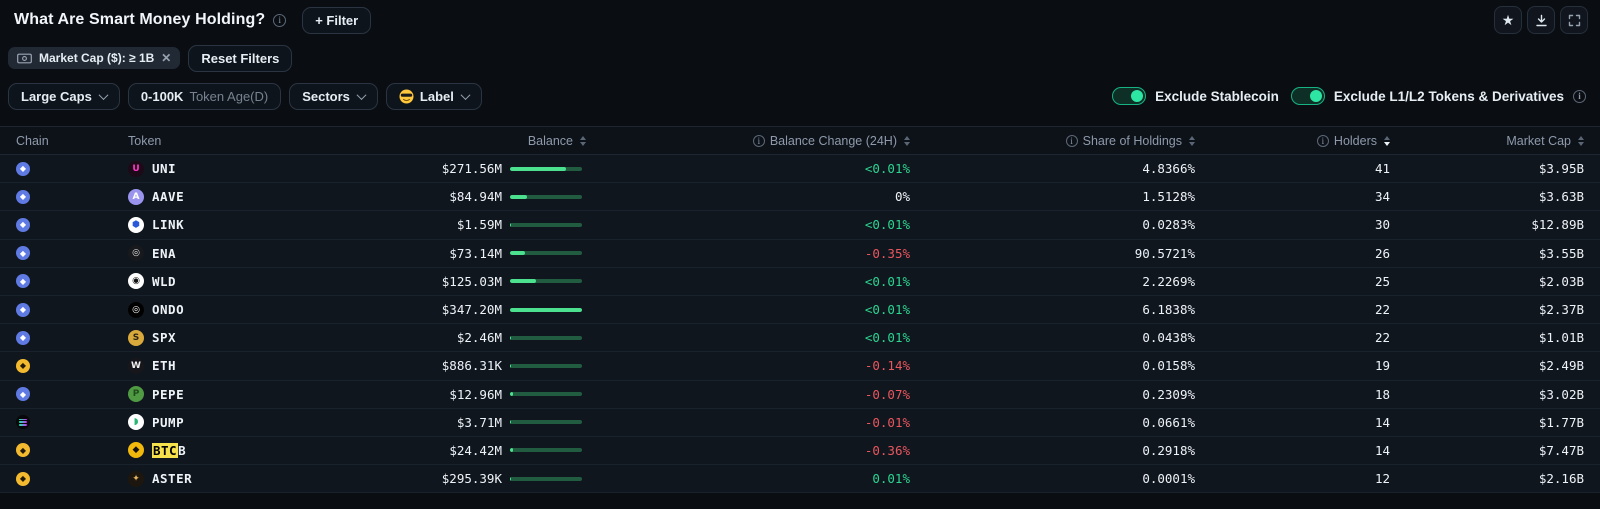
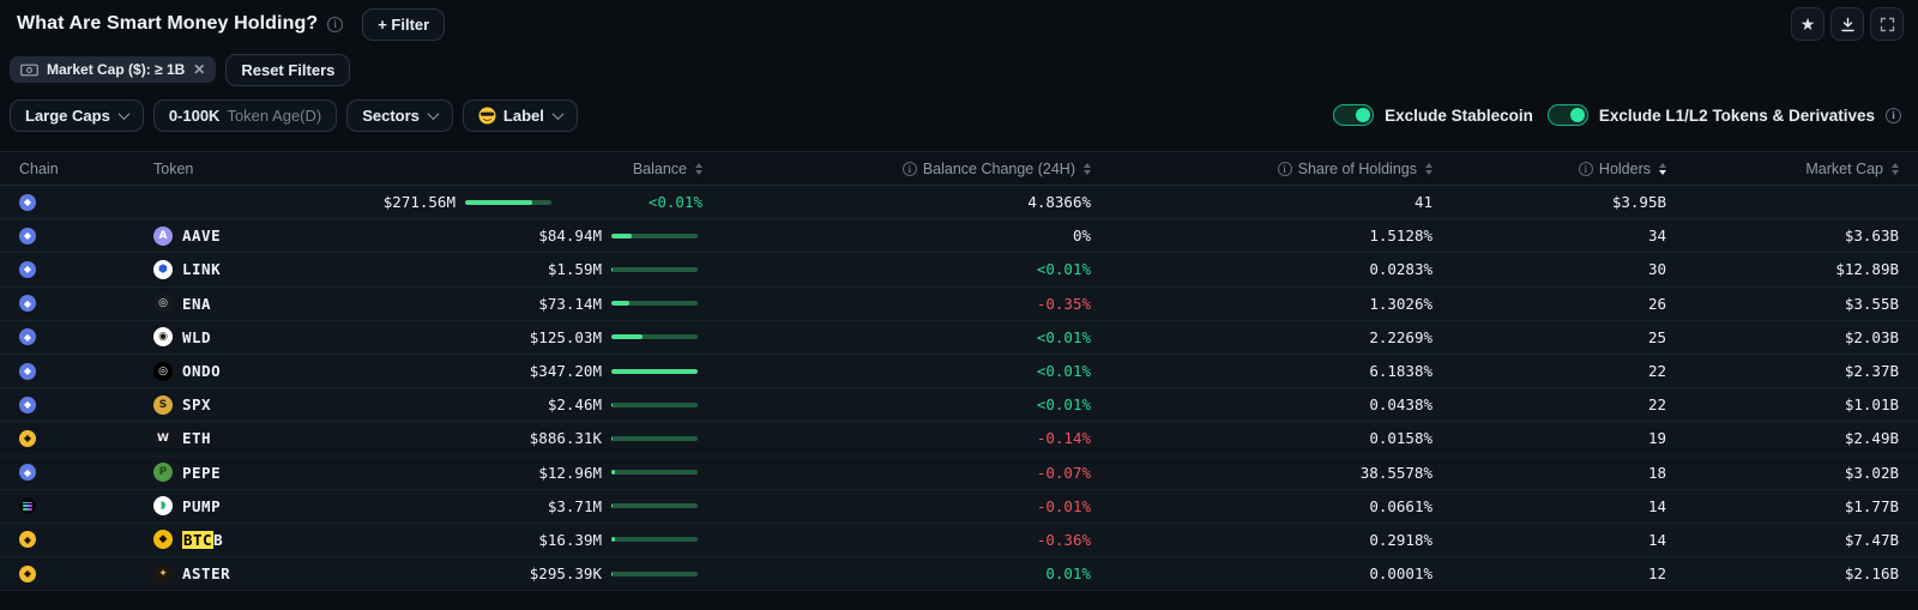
  What Are Smart Money Holding?
  i
  + Filter
  ★
  Market Cap ($): ≥ 1B
  ✕
  Reset Filters
  Large Caps
  0-100K
  Token Age(D)
  Sectors
  Label
  Exclude Stablecoin
  Exclude L1/L2 Tokens & Derivatives
  i
  Chain
  Token
  Balance
  i
  Balance Change (24H)
  i
  Share of Holdings
  i
  Holders
  Market Cap
  ◆
- U
- UNI
  $271.56M
  <0.01%
  4.8366%
  41
  $3.95B
  ◆
  A
  AAVE
  $84.94M
  0%
  1.5128%
  34
  $3.63B
  ◆
  ⬢
  LINK
  $1.59M
  <0.01%
  0.0283%
  30
  $12.89B
  ◆
  ◎
  ENA
  $73.14M
  -0.35%
- 90.5721%
+ 1.3026%
  26
  $3.55B
  ◆
  ◉
  WLD
  $125.03M
  <0.01%
  2.2269%
  25
  $2.03B
  ◆
  ◎
  ONDO
  $347.20M
  <0.01%
  6.1838%
  22
  $2.37B
  ◆
  S
  SPX
  $2.46M
  <0.01%
  0.0438%
  22
  $1.01B
  ◆
  W
  ETH
  $886.31K
  -0.14%
  0.0158%
  19
  $2.49B
  ◆
  P
  PEPE
  $12.96M
  -0.07%
- 0.2309%
+ 38.5578%
  18
  $3.02B
  ◗
  PUMP
  $3.71M
  -0.01%
  0.0661%
  14
  $1.77B
  ◆
  ◆
  BTCB
- $24.42M
+ $16.39M
  -0.36%
  0.2918%
  14
  $7.47B
  ◆
  ✦
  ASTER
  $295.39K
  0.01%
  0.0001%
  12
  $2.16B
